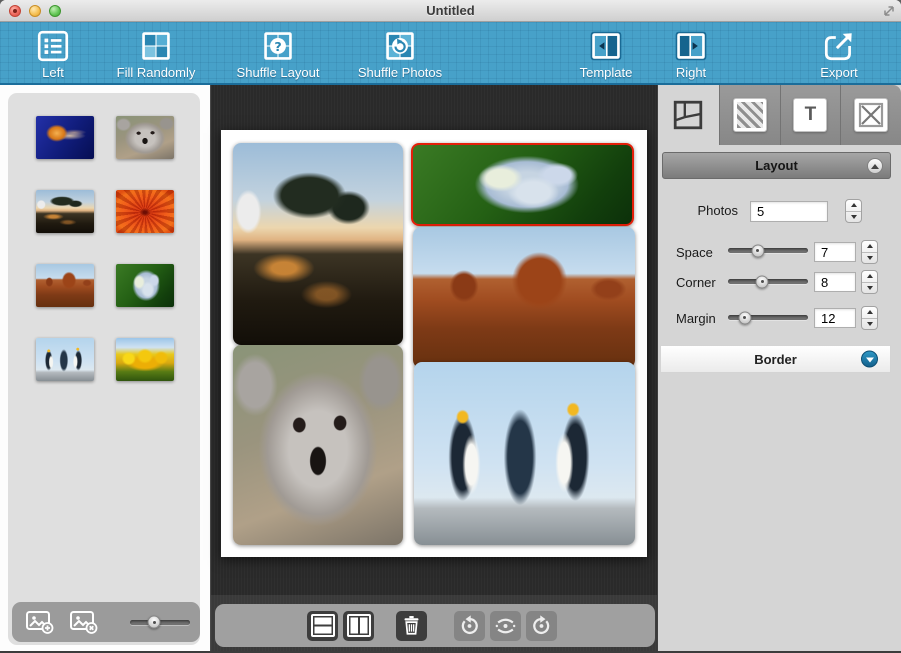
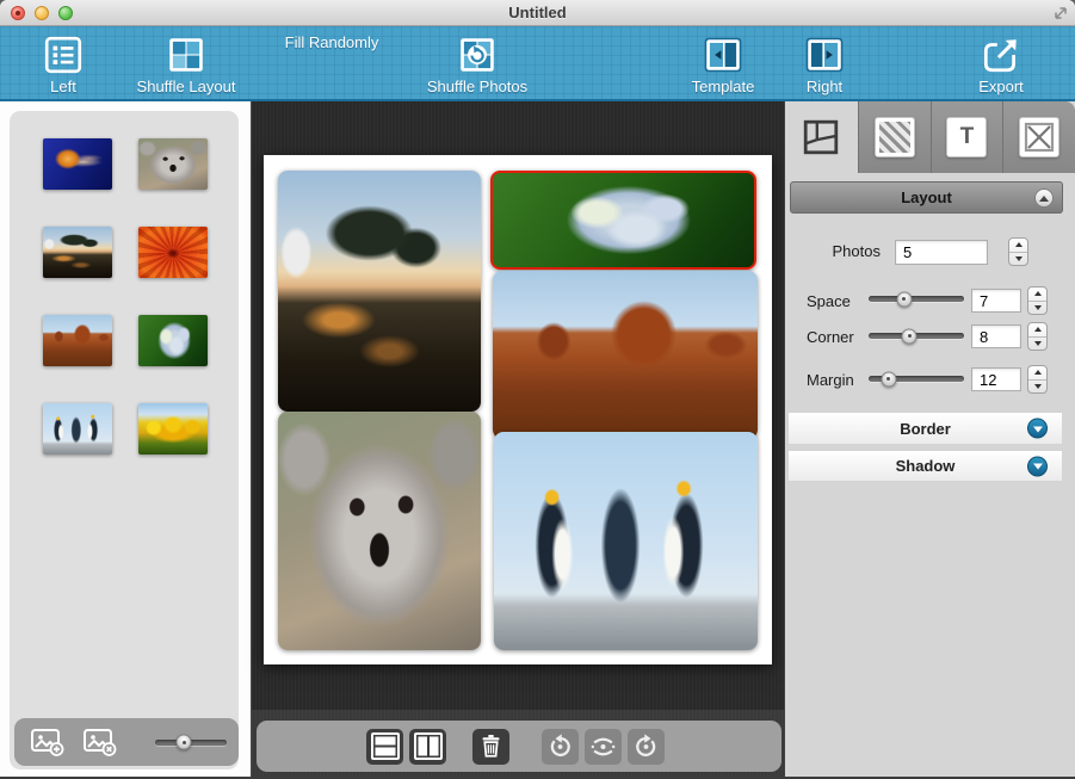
  Untitled
  Left
- Fill Randomly
+ Shuffle Layout
- ?
- Shuffle Layout
+ Fill Randomly
  Shuffle Photos
  Template
  Right
  Export
  T
  Layout
  Photos
  5
  Space
  7
  Corner
  8
  Margin
  12
  Border
+ Shadow
